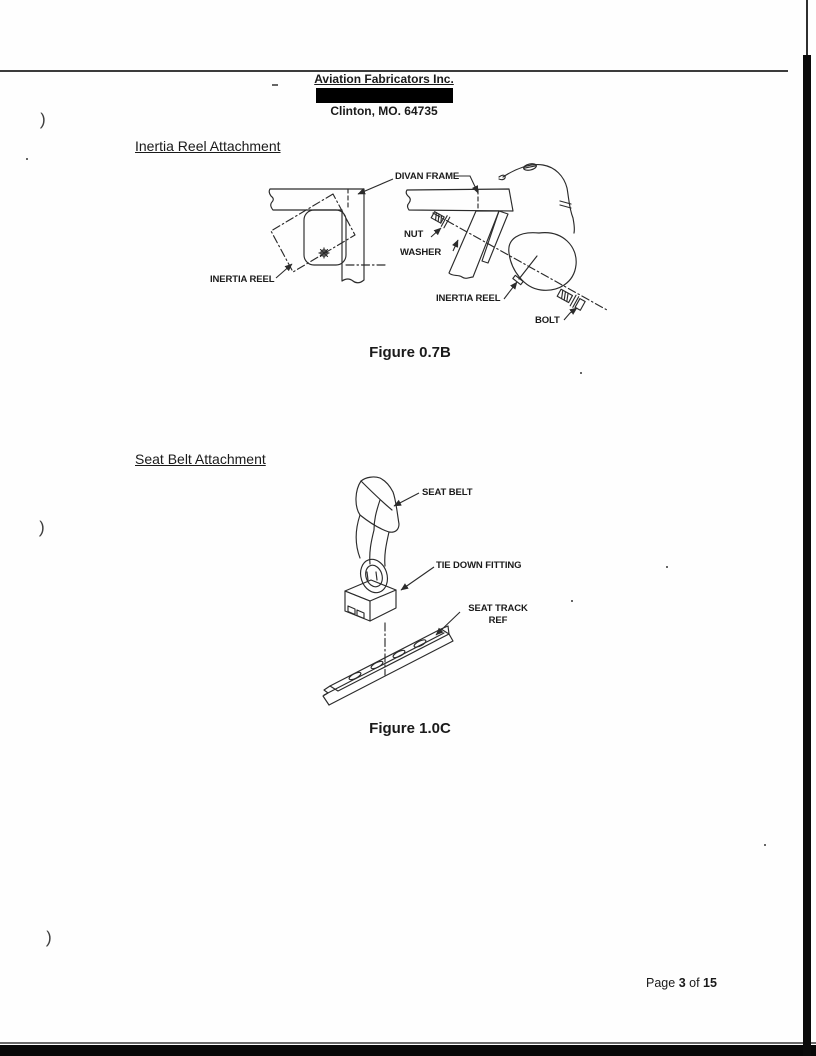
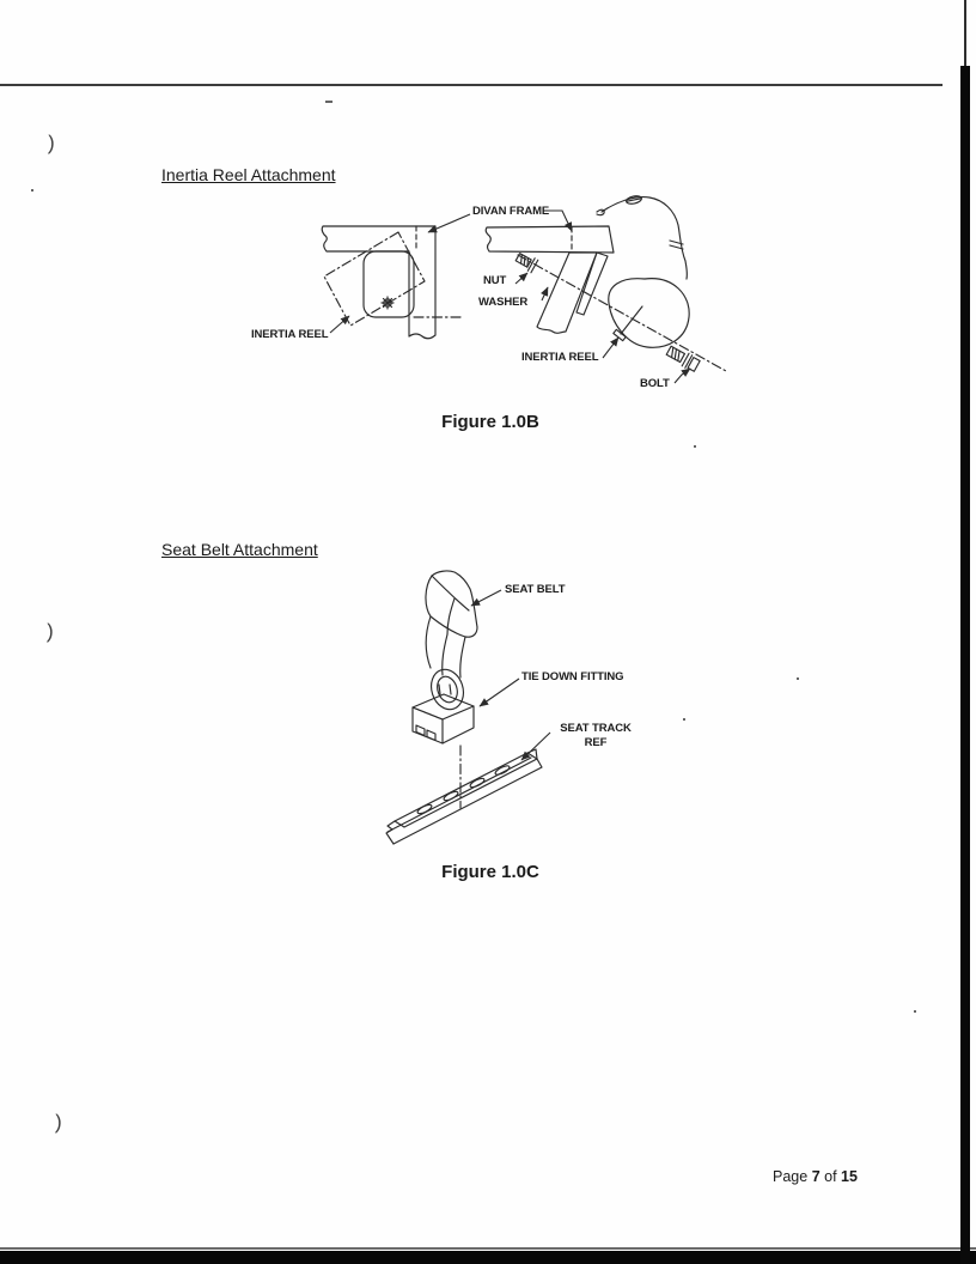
- Aviation Fabricators Inc.
- Clinton, MO. 64735
  Inertia Reel Attachment
  DIVAN FRAME
  NUT
  WASHER
  INERTIA REEL
  INERTIA REEL
  BOLT
- Figure 0.7B
+ Figure 1.0B
  Seat Belt Attachment
  SEAT BELT
  TIE DOWN FITTING
  SEAT TRACK
  REF
  Figure 1.0C
- Page 3 of 15
+ Page 7 of 15
